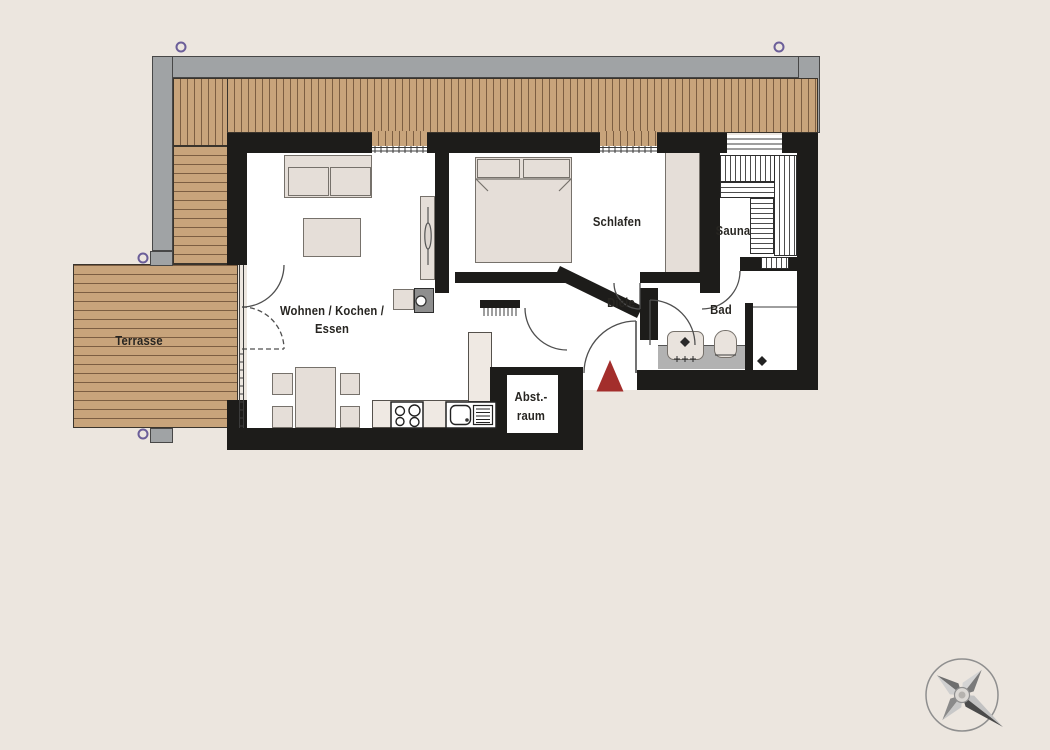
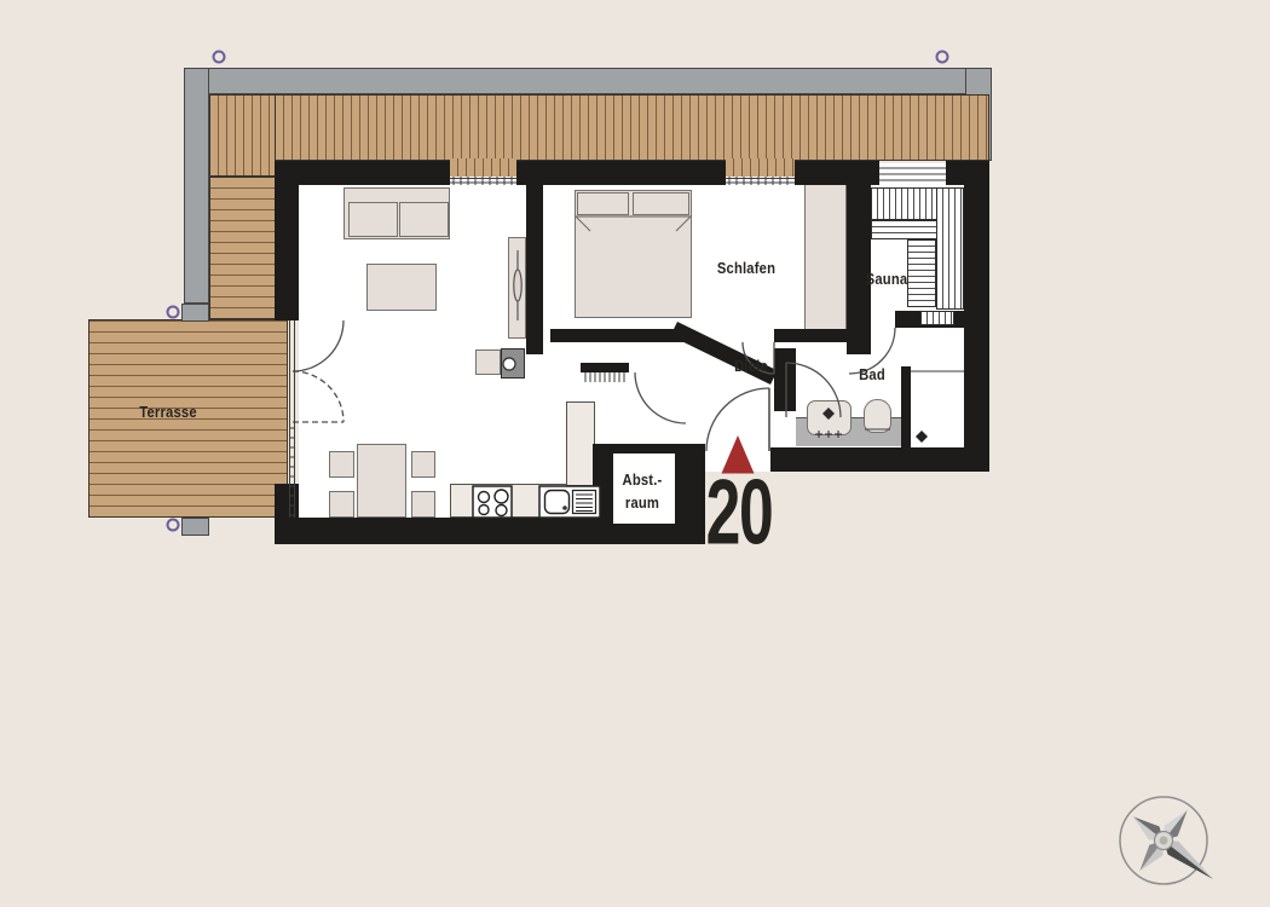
  Terrasse
- Wohnen / Kochen /
- Essen
  Schlafen
  Sauna
  Diele
  Bad
  Abst.-
  raum
+ 20
